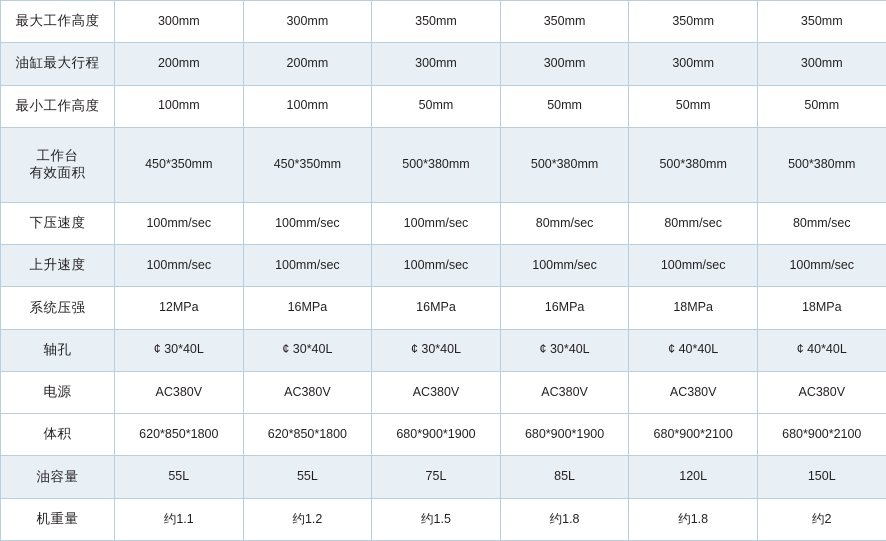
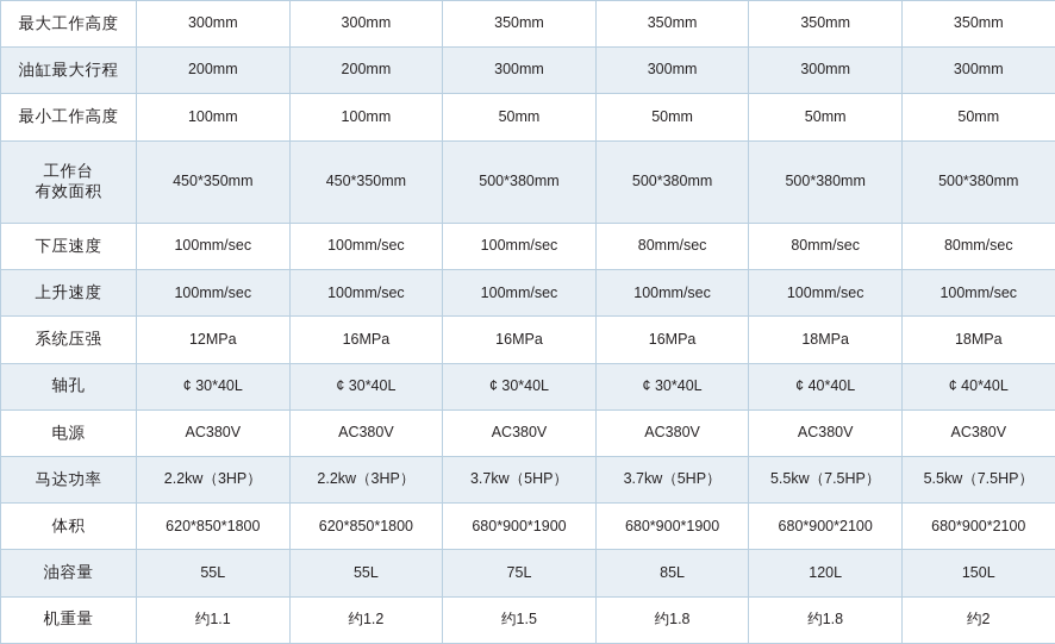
  最大工作高度	300mm	300mm	350mm	350mm	350mm	350mm
  油缸最大行程	200mm	200mm	300mm	300mm	300mm	300mm
  最小工作高度	100mm	100mm	50mm	50mm	50mm	50mm
  工作台 有效面积	450*350mm	450*350mm	500*380mm	500*380mm	500*380mm	500*380mm
  下压速度	100mm/sec	100mm/sec	100mm/sec	80mm/sec	80mm/sec	80mm/sec
  上升速度	100mm/sec	100mm/sec	100mm/sec	100mm/sec	100mm/sec	100mm/sec
  系统压强	12MPa	16MPa	16MPa	16MPa	18MPa	18MPa
  轴孔	¢ 30*40L	¢ 30*40L	¢ 30*40L	¢ 30*40L	¢ 40*40L	¢ 40*40L
  电源	AC380V	AC380V	AC380V	AC380V	AC380V	AC380V
+ 马达功率	2.2kw（3HP）	2.2kw（3HP）	3.7kw（5HP）	3.7kw（5HP）	5.5kw（7.5HP）	5.5kw（7.5HP）
  体积	620*850*1800	620*850*1800	680*900*1900	680*900*1900	680*900*2100	680*900*2100
  油容量	55L	55L	75L	85L	120L	150L
  机重量	约1.1	约1.2	约1.5	约1.8	约1.8	约2
